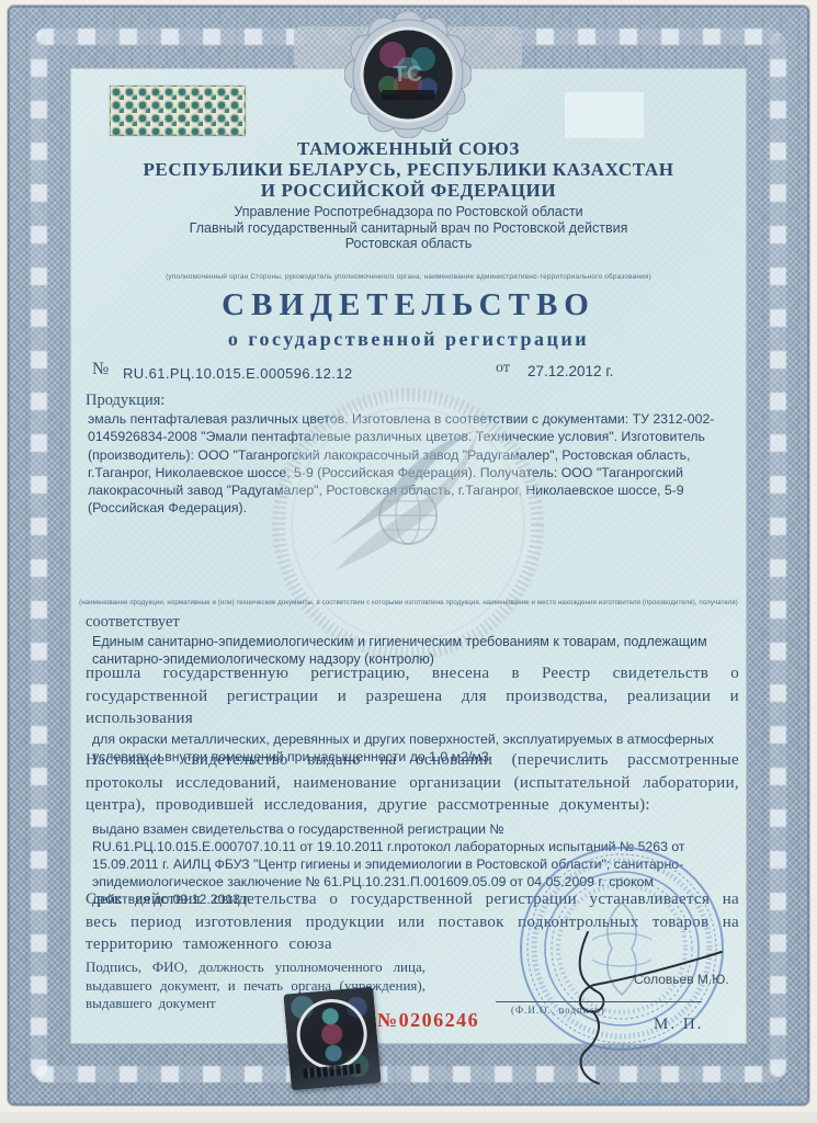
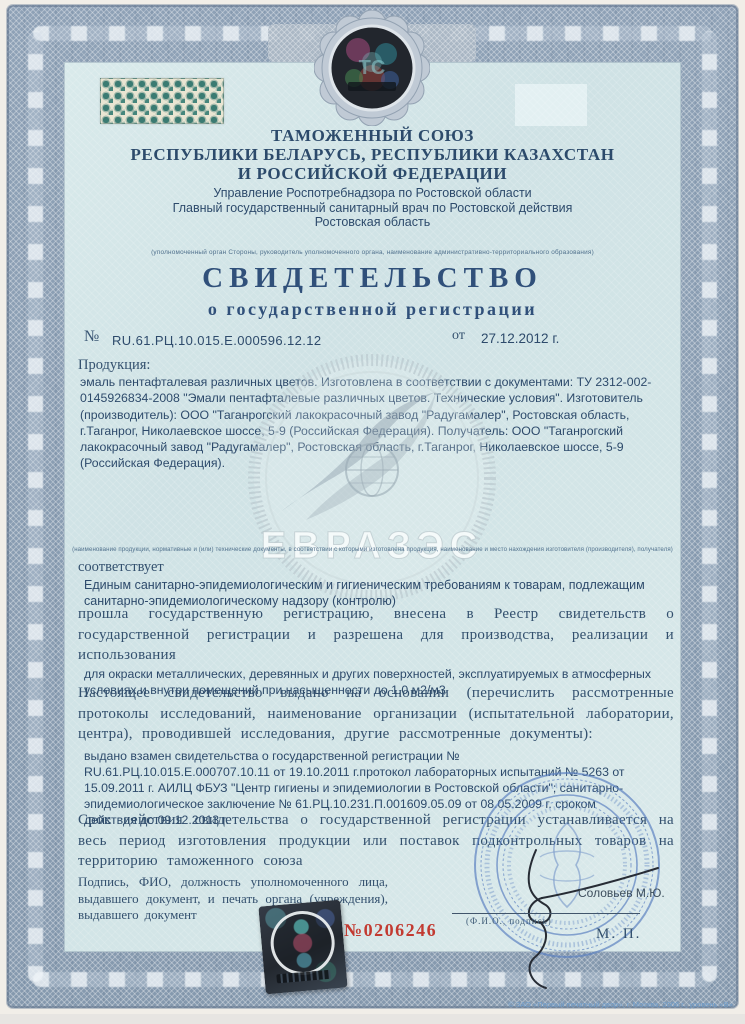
  ТС
  ТАМОЖЕННЫЙ СОЮЗ
  РЕСПУБЛИКИ БЕЛАРУСЬ, РЕСПУБЛИКИ КАЗАХСТАН
  И РОССИЙСКОЙ ФЕДЕРАЦИИ
  Управление Роспотребнадзора по Ростовской области
  Главный государственный санитарный врач по Ростовской действия
  Ростовская область
  СВИДЕТЕЛЬСТВО
  о государственной регистрации
  №
  RU.61.РЦ.10.015.Е.000596.12.12
  от
  27.12.2012 г.
  Продукция:
  эмаль пентафталевая различных цветов. Изготовлена в соответствии с документами: ТУ 2312-002-0145926834-2008 "Эмали пентафталевые различных цветов. Технические условия". Изготовитель (производитель): ООО "Таганрогский лакокрасочный завод "Радугамалер", Ростовская область, г.Таганрог, Николаевское шоссе, 5-9 (Российская Федерация). Получатель: ООО "Таганрогский лакокрасочный завод "Радугамалер", Ростовская область, г.Таганрог, Николаевское шоссе, 5-9 (Российская Федерация).
+ ЕВРАЗЭС
  соответствует
  Единым санитарно-эпидемиологическим и гигиеническим требованиям к товарам, подлежащим санитарно-эпидемиологическому надзору (контролю)
  прошла государственную регистрацию, внесена в Реестр свидетельств о государственной регистрации и разрешена для производства, реализации и использования
  для окраски металлических, деревянных и других поверхностей, эксплуатируемых в атмосферных условиях и внутри помещений при насыщенности до 1,0 м2/м3
  Настоящее свидетельство выдано на основании (перечислить рассмотренные протоколы исследований, наименование организации (испытательной лаборатории, центра), проводившей исследования, другие рассмотренные документы):
- выдано взамен свидетельства о государственной регистрации № RU.61.РЦ.10.015.Е.000707.10.11 от 19.10.2011 г.протокол лабораторных испытаний № 5263 от 15.09.2011 г. АИЛЦ ФБУЗ "Центр гигиены и эпидемиологии в Ростовской области"; санитарно-эпидемиологическое заключение № 61.РЦ.10.231.П.001609.05.09 от 04.05.2009 г. сроком действия до 09.12.2013 г.
+ выдано взамен свидетельства о государственной регистрации № RU.61.РЦ.10.015.Е.000707.10.11 от 19.10.2011 г.протокол лабораторных испытаний № 5263 от 15.09.2011 г. АИЛЦ ФБУЗ "Центр гигиены и эпидемиологии в Ростовской области"; санитарно-эпидемиологическое заключение № 61.РЦ.10.231.П.001609.05.09 от 08.05.2009 г. сроком действия до 09.12.2013 г.
  Срок действия свидетельства о государственной регистрации устанавливается на весь период изготовления продукции или поставок подконтрольных товаров на территорию таможенного союза
  Подпись, ФИО, должность уполномоченного лица, выдавшего документ, и печать органа (учреждения), выдавшего документ
  Соловьев М.Ю.
  (Ф.И.О., подпись)
  М. П.
  №0206246
- © ЗАО «Первый печатный двор», г. Москва, 2011 г., уровень «В».
+ © ЗАО «Первый печатный двор», г. Москва, 2006 г., уровень «В».
